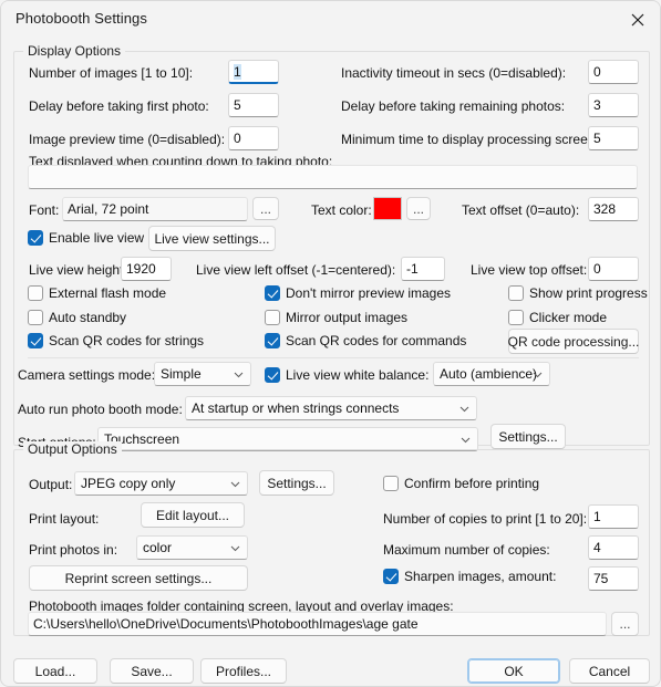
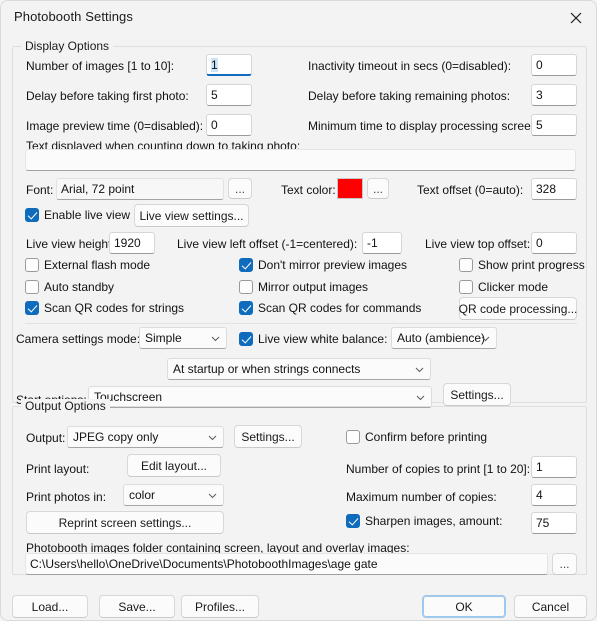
  Photobooth Settings
  Display Options
  Number of images [1 to 10]:
  1
  Inactivity timeout in secs (0=disabled):
  0
  Delay before taking first photo:
  5
  Delay before taking remaining photos:
  3
  Image preview time (0=disabled):
  0
  Minimum time to display processing scree
  5
  Text displayed when counting down to taking photo:
  Font:
  Arial, 72 point
  ...
  Text color:
  ...
  Text offset (0=auto):
  328
  Enable live view
  Live view settings...
  Live view heigh
  1920
  Live view left offset (-1=centered):
  -1
  Live view top offset:
  0
  External flash mode
  Don't mirror preview images
  Show print progress
  Auto standby
  Mirror output images
  Clicker mode
  Scan QR codes for strings
  Scan QR codes for commands
  QR code processing...
  Camera settings mode
  Simple
  Live view white balance:
  Auto (ambience
- Auto run photo booth mode:
  At startup or when strings connects
  Touchscreen
  Settings...
  Output Options
  Output:
  JPEG copy only
  Settings...
  Confirm before printing
  Print layout:
  Edit layout...
  Number of copies to print [1 to 20]:
  1
  Print photos in:
  color
  Maximum number of copies:
  4
  Reprint screen settings...
  Sharpen images, amount:
  75
  Photobooth images folder containing screen, layout and overlay images:
  C:\Users\hello\OneDrive\Documents\PhotoboothImages\age gate
  ...
  Load...
  Save...
  Profiles...
  OK
  Cancel
